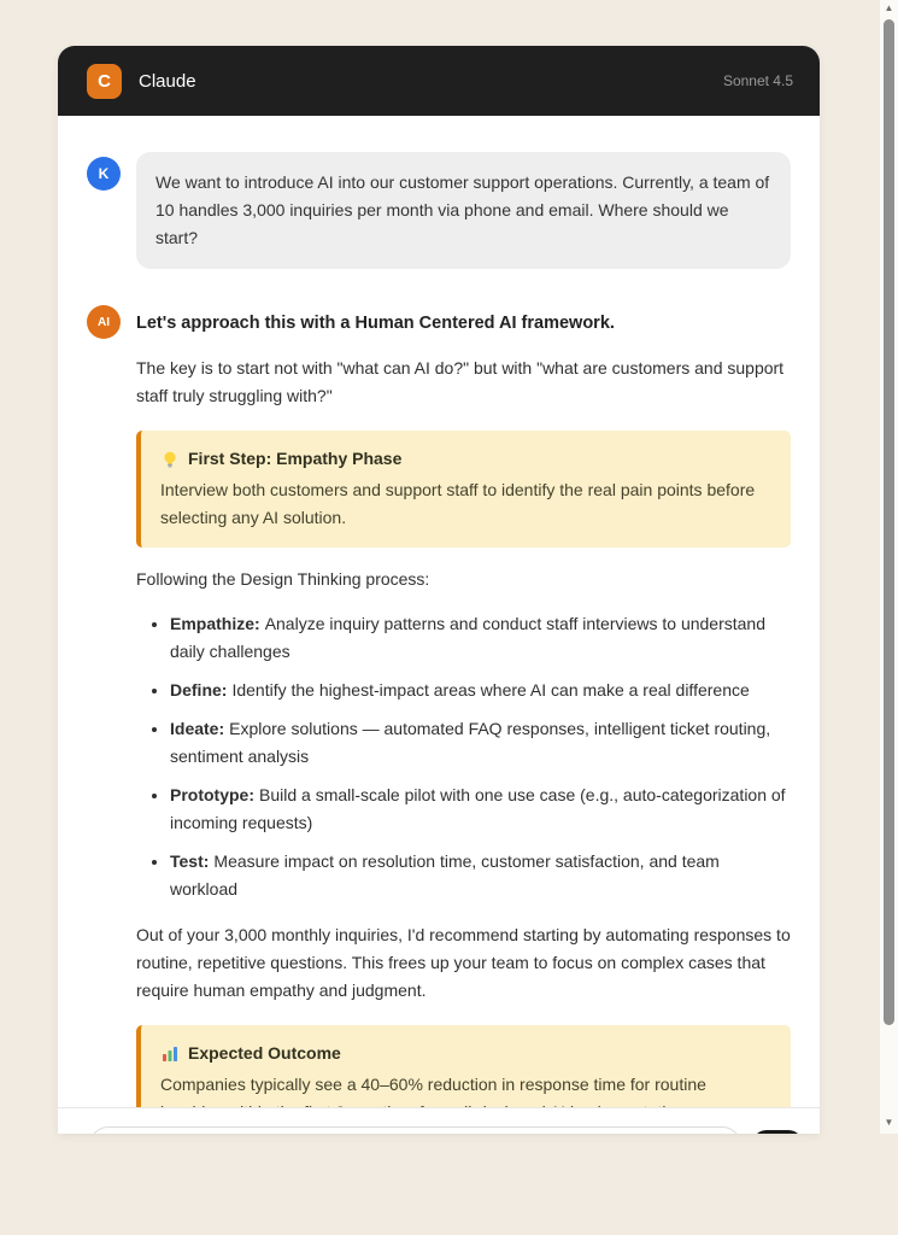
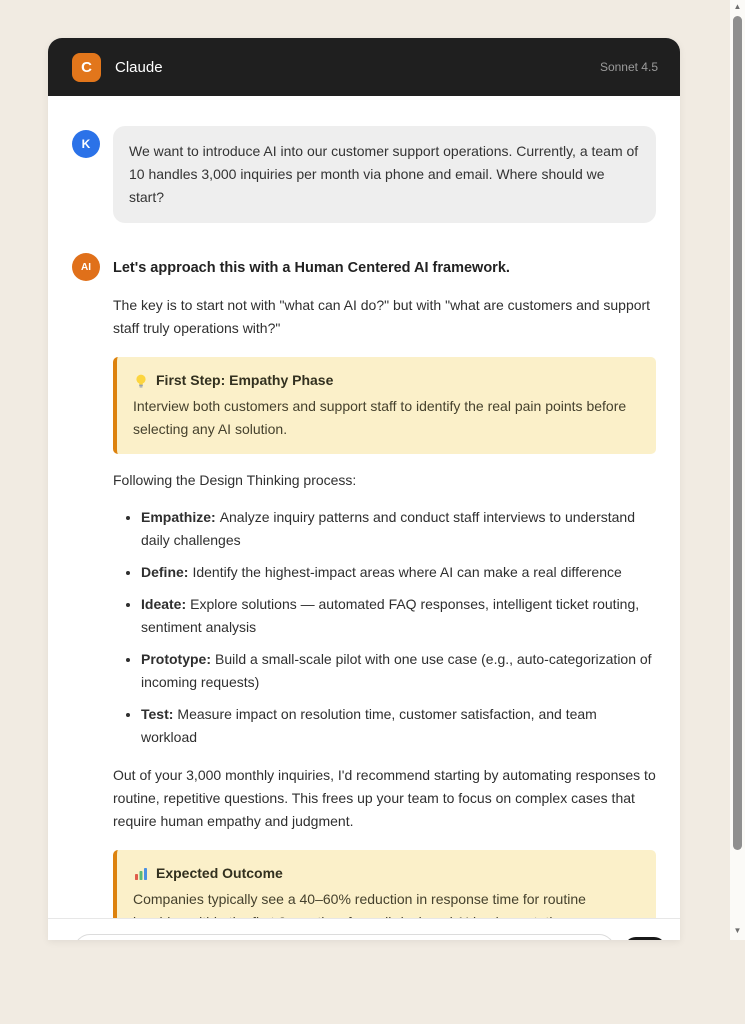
  ▲
  ▼
  C
  Claude
  Sonnet 4.5
  K
  We want to introduce AI into our customer support operations. Currently, a team of 10 handles 3,000 inquiries per month via phone and email. Where should we start?
  AI
  Let's approach this with a Human Centered AI framework.
- The key is to start not with "what can AI do?" but with "what are customers and support staff truly struggling with?"
+ The key is to start not with "what can AI do?" but with "what are customers and support staff truly operations with?"
  First Step: Empathy Phase
  Interview both customers and support staff to identify the real pain points before selecting any AI solution.
  Following the Design Thinking process:
  Empathize: Analyze inquiry patterns and conduct staff interviews to understand daily challenges
  Define: Identify the highest-impact areas where AI can make a real difference
  Ideate: Explore solutions — automated FAQ responses, intelligent ticket routing, sentiment analysis
  Prototype: Build a small-scale pilot with one use case (e.g., auto-categorization of incoming requests)
  Test: Measure impact on resolution time, customer satisfaction, and team workload
  Out of your 3,000 monthly inquiries, I'd recommend starting by automating responses to routine, repetitive questions. This frees up your team to focus on complex cases that require human empathy and judgment.
  Expected Outcome
